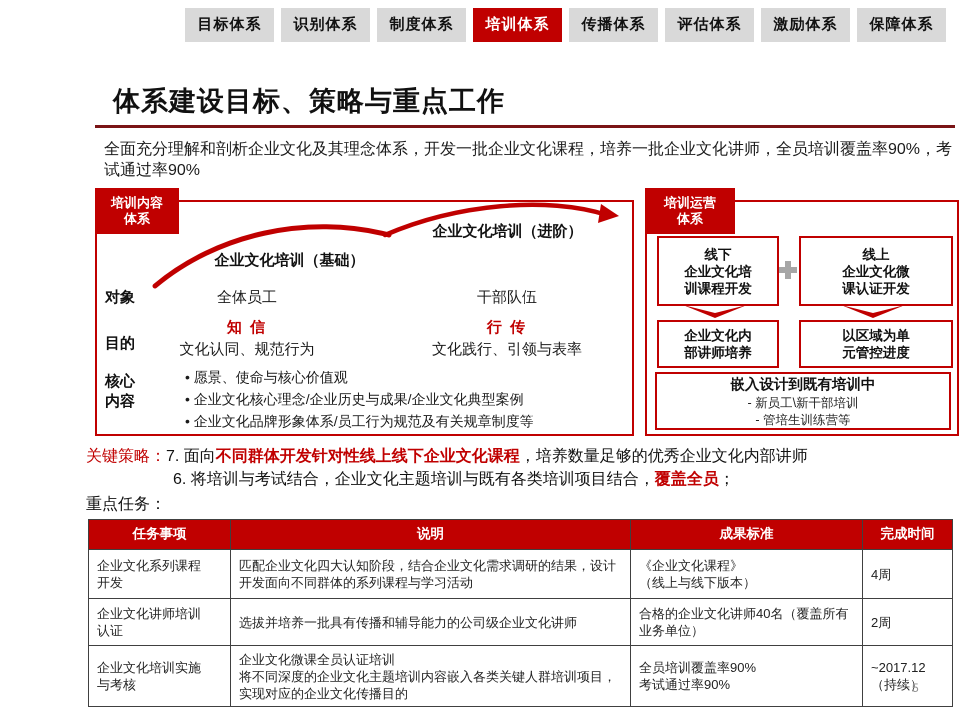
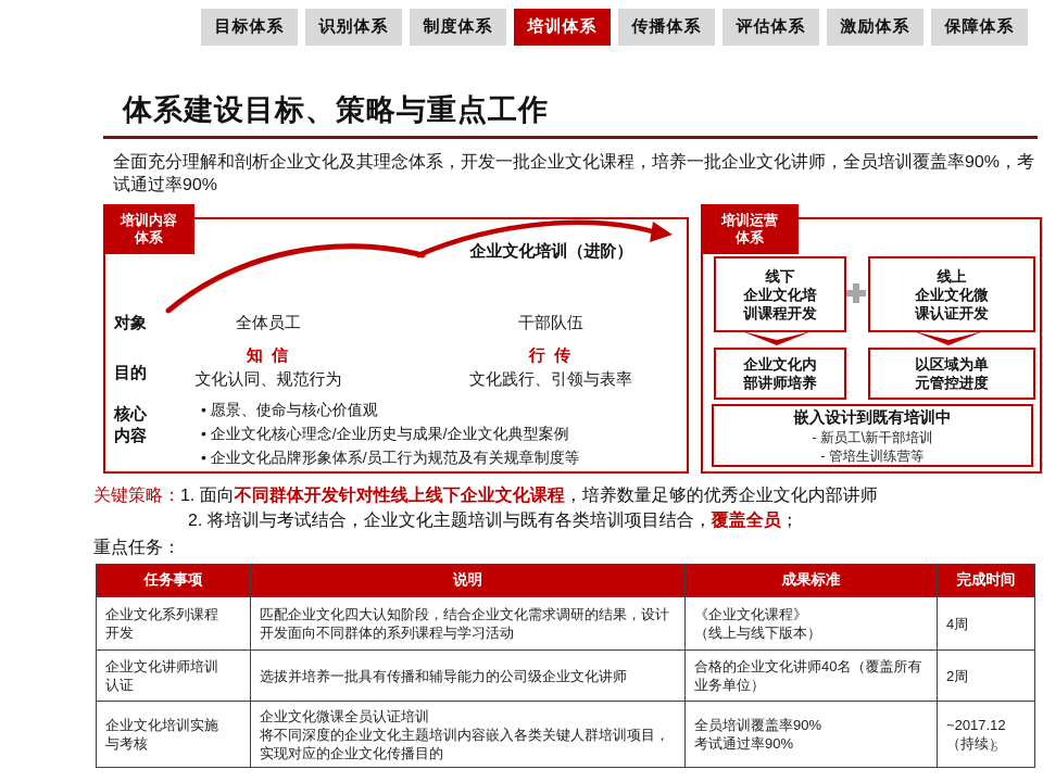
  目标体系
  识别体系
  制度体系
  培训体系
  传播体系
  评估体系
  激励体系
  保障体系
  体系建设目标、策略与重点工作
  全面充分理解和剖析企业文化及其理念体系，开发一批企业文化课程，培养一批企业文化讲师，全员培训覆盖率90%，考试通过率90%
  培训内容
  体系
- 企业文化培训（基础）
  企业文化培训（进阶）
  对象
  全体员工
  干部队伍
  目的
  知 信
  文化认同、规范行为
  行 传
  文化践行、引领与表率
  核心
  内容
  愿景、使命与核心价值观
  企业文化核心理念/企业历史与成果/企业文化典型案例
  企业文化品牌形象体系/员工行为规范及有关规章制度等
  培训运营
  体系
  线下
  企业文化培
  训课程开发
  线上
  企业文化微
  课认证开发
  企业文化内
  部讲师培养
  以区域为单
  元管控进度
  嵌入设计到既有培训中
  - 新员工\新干部培训
  - 管培生训练营等
- 关键策略：7. 面向不同群体开发针对性线上线下企业文化课程，培养数量足够的优秀企业文化内部讲师
+ 关键策略：1. 面向不同群体开发针对性线上线下企业文化课程，培养数量足够的优秀企业文化内部讲师
- 6. 将培训与考试结合，企业文化主题培训与既有各类培训项目结合，覆盖全员；
+ 2. 将培训与考试结合，企业文化主题培训与既有各类培训项目结合，覆盖全员；
  重点任务：
  任务事项	说明	成果标准	完成时间
  企业文化系列课程 开发	匹配企业文化四大认知阶段，结合企业文化需求调研的结果，设计开发面向不同群体的系列课程与学习活动	《企业文化课程》 （线上与线下版本）	4周
  企业文化讲师培训 认证	选拔并培养一批具有传播和辅导能力的公司级企业文化讲师	合格的企业文化讲师40名（覆盖所有业务单位）	2周
  企业文化培训实施 与考核	企业文化微课全员认证培训 将不同深度的企业文化主题培训内容嵌入各类关键人群培训项目，实现对应的企业文化传播目的	全员培训覆盖率90% 考试通过率90%	~2017.12 （持续）
  5
